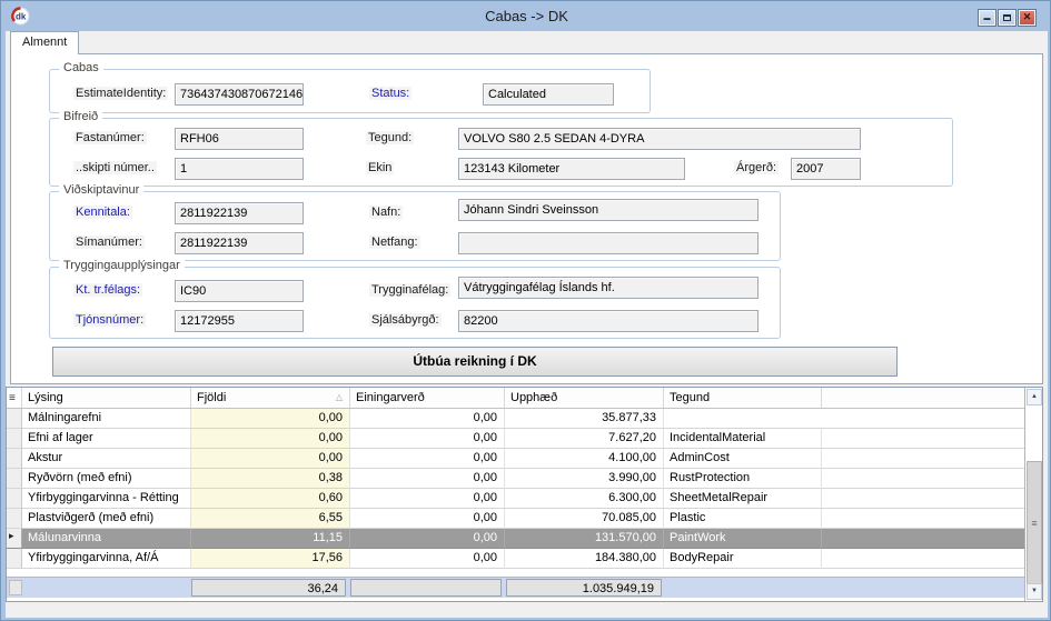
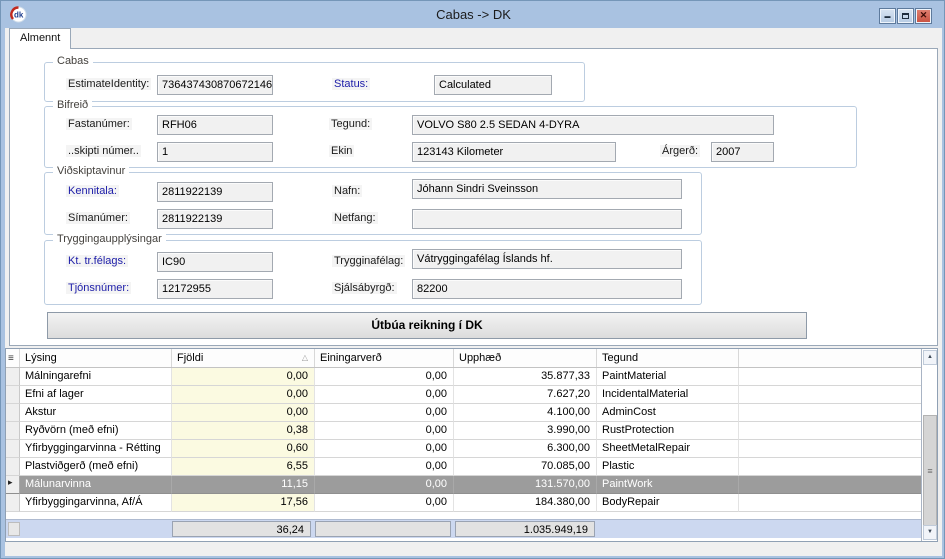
  dk
  Cabas -> DK
  ✕
  Almennt
  Cabas
  EstimateIdentity:
  736437430870672146
  Status:
  Calculated
  Bifreið
  Fastanúmer:
  RFH06
  Tegund:
  VOLVO S80 2.5 SEDAN 4-DYRA
  ..skipti númer..
  1
  Ekin
  123143 Kilometer
  Árgerð:
  2007
  Viðskiptavinur
  Kennitala:
  2811922139
  Nafn:
  Jóhann Sindri Sveinsson
  Símanúmer:
  2811922139
  Netfang:
  Tryggingaupplýsingar
  Kt. tr.félags:
  IC90
  Trygginafélag:
  Vátryggingafélag Íslands hf.
  Tjónsnúmer:
  12172955
  Sjálsábyrgð:
  82200
  Útbúa reikning í DK
  ≡
  Lýsing
  Fjöldi
  △
  Einingarverð
  Upphæð
  Tegund
  Málningarefni
  0,00
  0,00
  35.877,33
+ PaintMaterial
  Efni af lager
  0,00
  0,00
  7.627,20
  IncidentalMaterial
  Akstur
  0,00
  0,00
  4.100,00
  AdminCost
  Ryðvörn (með efni)
  0,38
  0,00
  3.990,00
  RustProtection
  Yfirbyggingarvinna - Rétting
  0,60
  0,00
  6.300,00
  SheetMetalRepair
  Plastviðgerð (með efni)
  6,55
  0,00
  70.085,00
  Plastic
  ▸
  Málunarvinna
  11,15
  0,00
  131.570,00
  PaintWork
  Yfirbyggingarvinna, Af/Á
  17,56
  0,00
  184.380,00
  BodyRepair
  36,24
  1.035.949,19
  ≡
